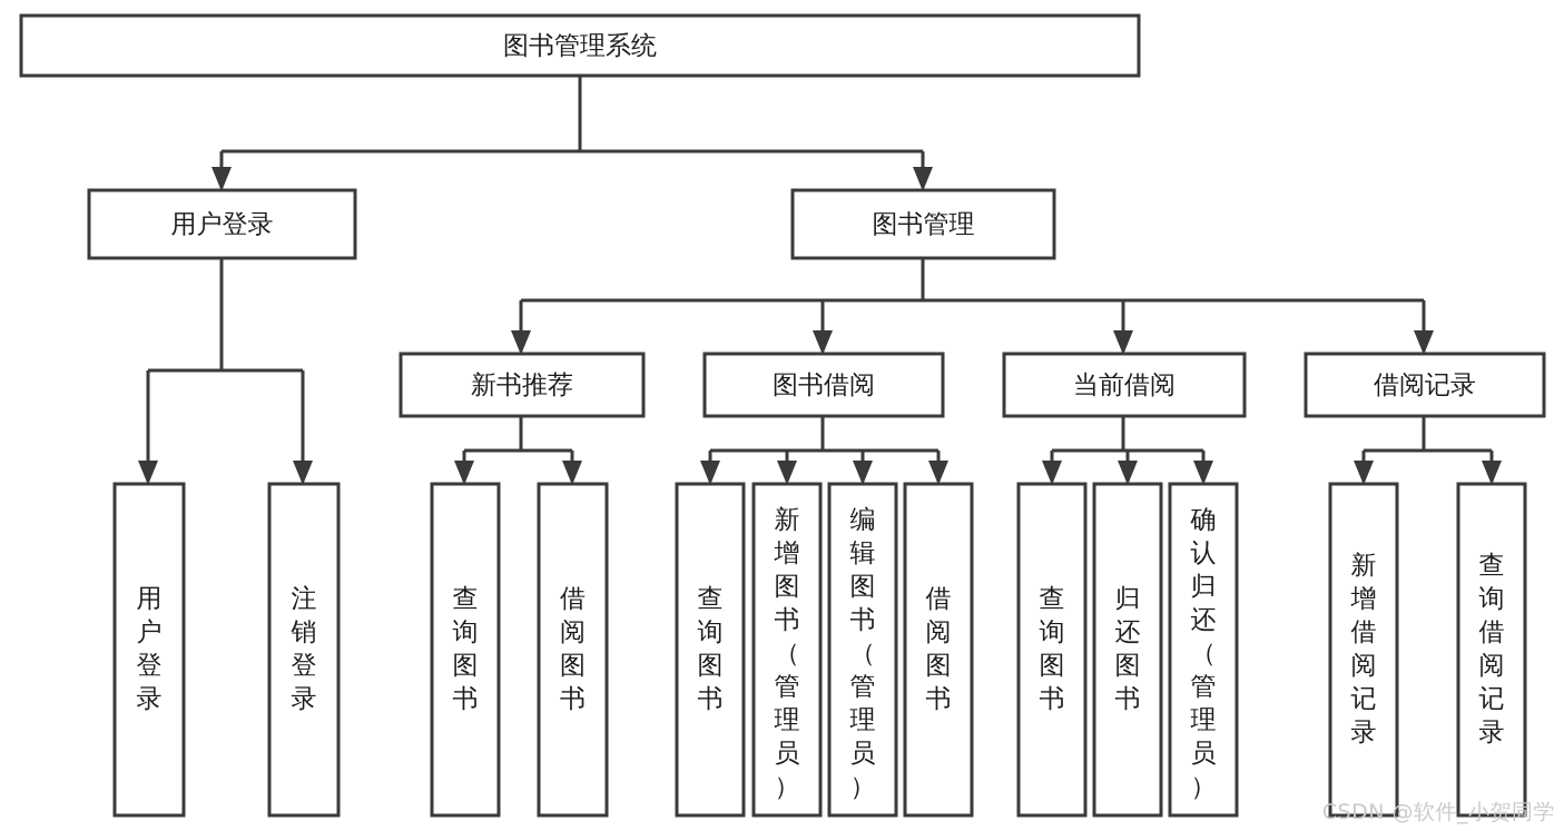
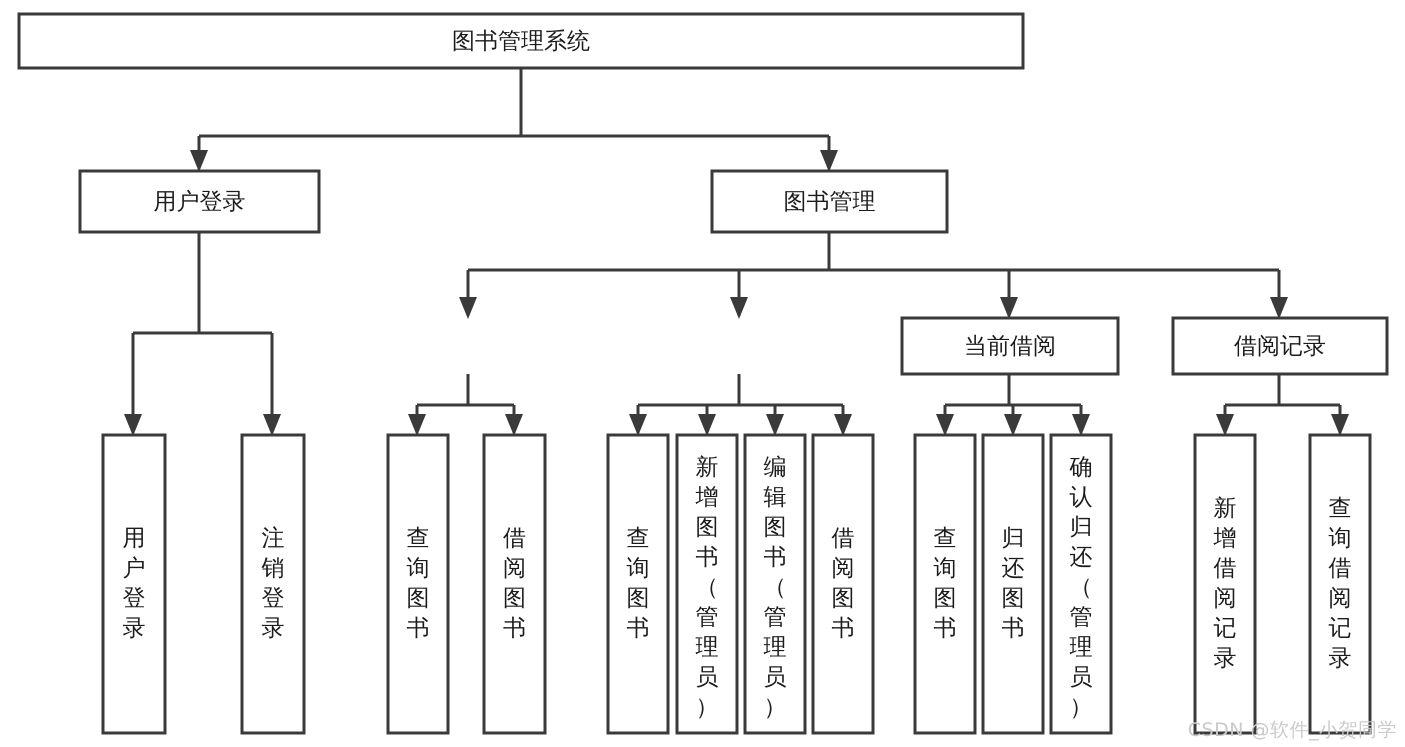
  图书管理系统
  用户登录
  图书管理
- 新书推荐
- 图书借阅
  当前借阅
  借阅记录
  用户登录
  注销登录
  查询图书
  借阅图书
  查询图书
  新增图书（管理员）
  编辑图书（管理员）
  借阅图书
  查询图书
  归还图书
  确认归还（管理员）
  新增借阅记录
  查询借阅记录
  CSDN @软件_小贺同学
